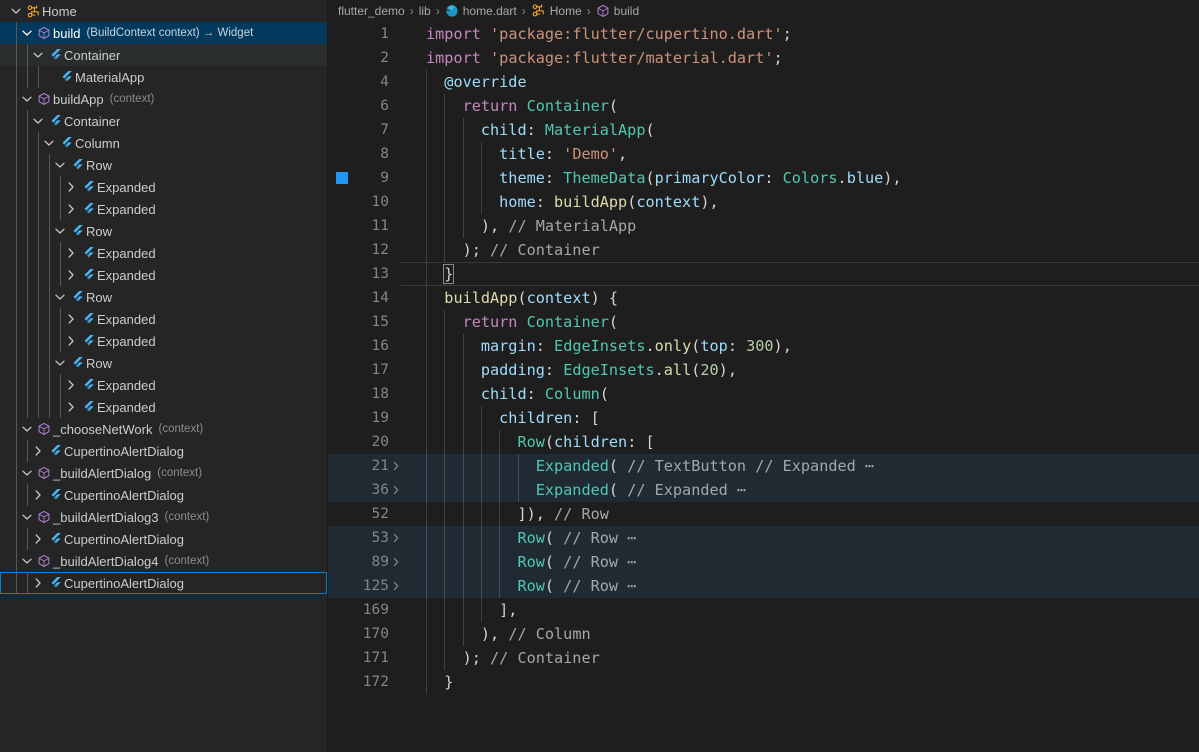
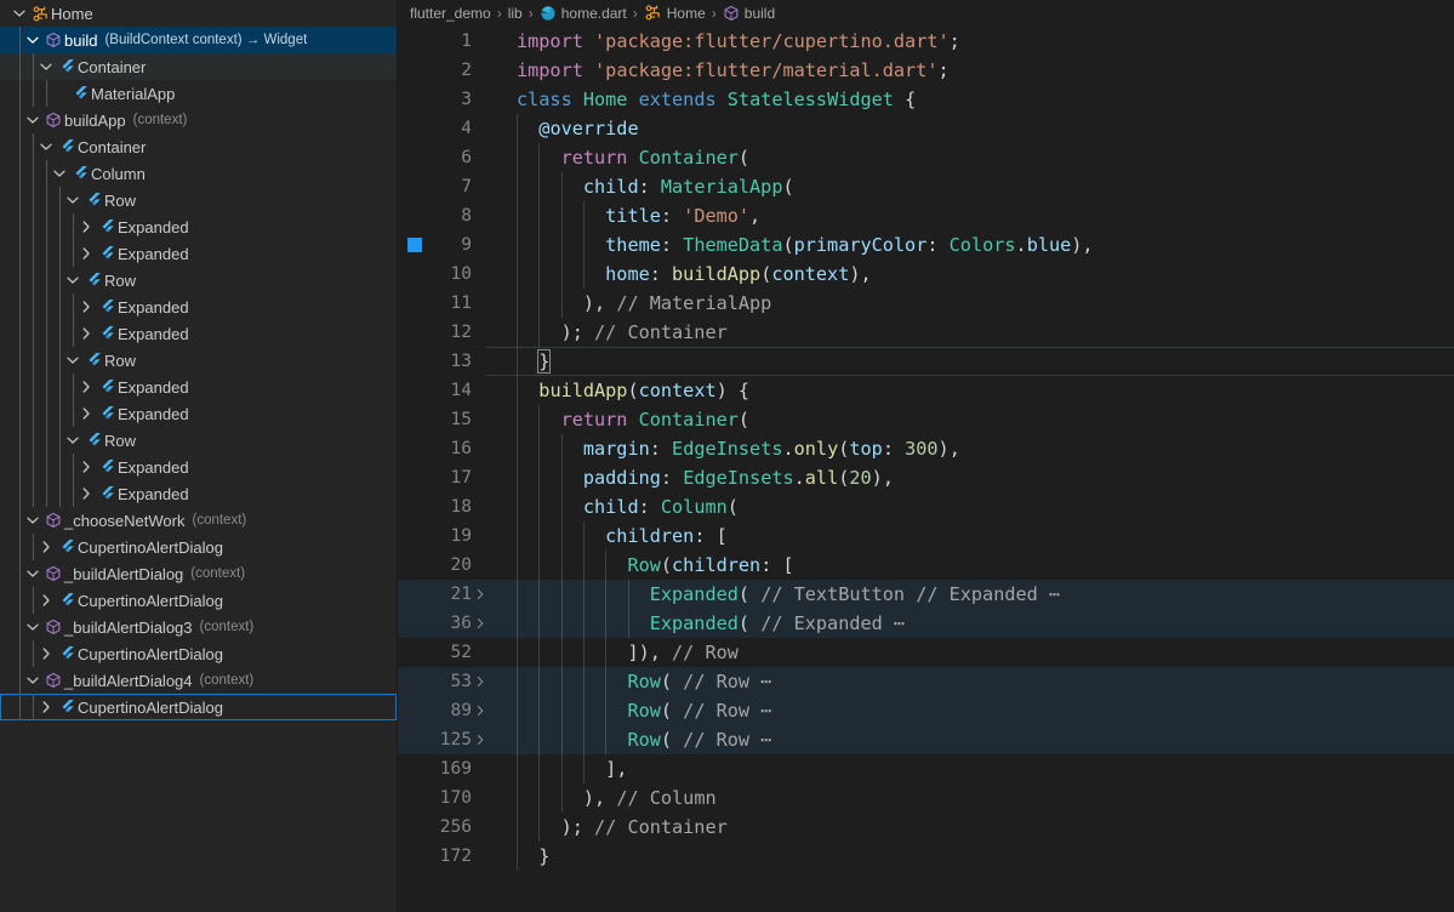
  Home
  build
  (BuildContext context) → Widget
  Container
  MaterialApp
  buildApp
  (context)
  Container
  Column
  Row
  Expanded
  Expanded
  Row
  Expanded
  Expanded
  Row
  Expanded
  Expanded
  Row
  Expanded
  Expanded
  _chooseNetWork
  (context)
  CupertinoAlertDialog
  _buildAlertDialog
  (context)
  CupertinoAlertDialog
  _buildAlertDialog3
  (context)
  CupertinoAlertDialog
  _buildAlertDialog4
  (context)
  CupertinoAlertDialog
  flutter_demo
  ›
  lib
  ›
  home.dart
  ›
  Home
  ›
  build
  1
  import 'package:flutter/cupertino.dart';
  2
  import 'package:flutter/material.dart';
+ 3
+ class Home extends StatelessWidget {
  4
  @override
  6
  return Container(
  7
  child: MaterialApp(
  8
  title: 'Demo',
  9
  theme: ThemeData(primaryColor: Colors.blue),
  10
  home: buildApp(context),
  11
  ), // MaterialApp
  12
  ); // Container
  13
  }
  14
  buildApp(context) {
  15
  return Container(
  16
  margin: EdgeInsets.only(top: 300),
  17
  padding: EdgeInsets.all(20),
  18
  child: Column(
  19
  children: [
  20
  Row(children: [
  21
  Expanded( // TextButton // Expanded ⋯
  36
  Expanded( // Expanded ⋯
  52
  ]), // Row
  53
  Row( // Row ⋯
  89
  Row( // Row ⋯
  125
  Row( // Row ⋯
  169
  ],
  170
  ), // Column
- 171
+ 256
  ); // Container
  172
  }
